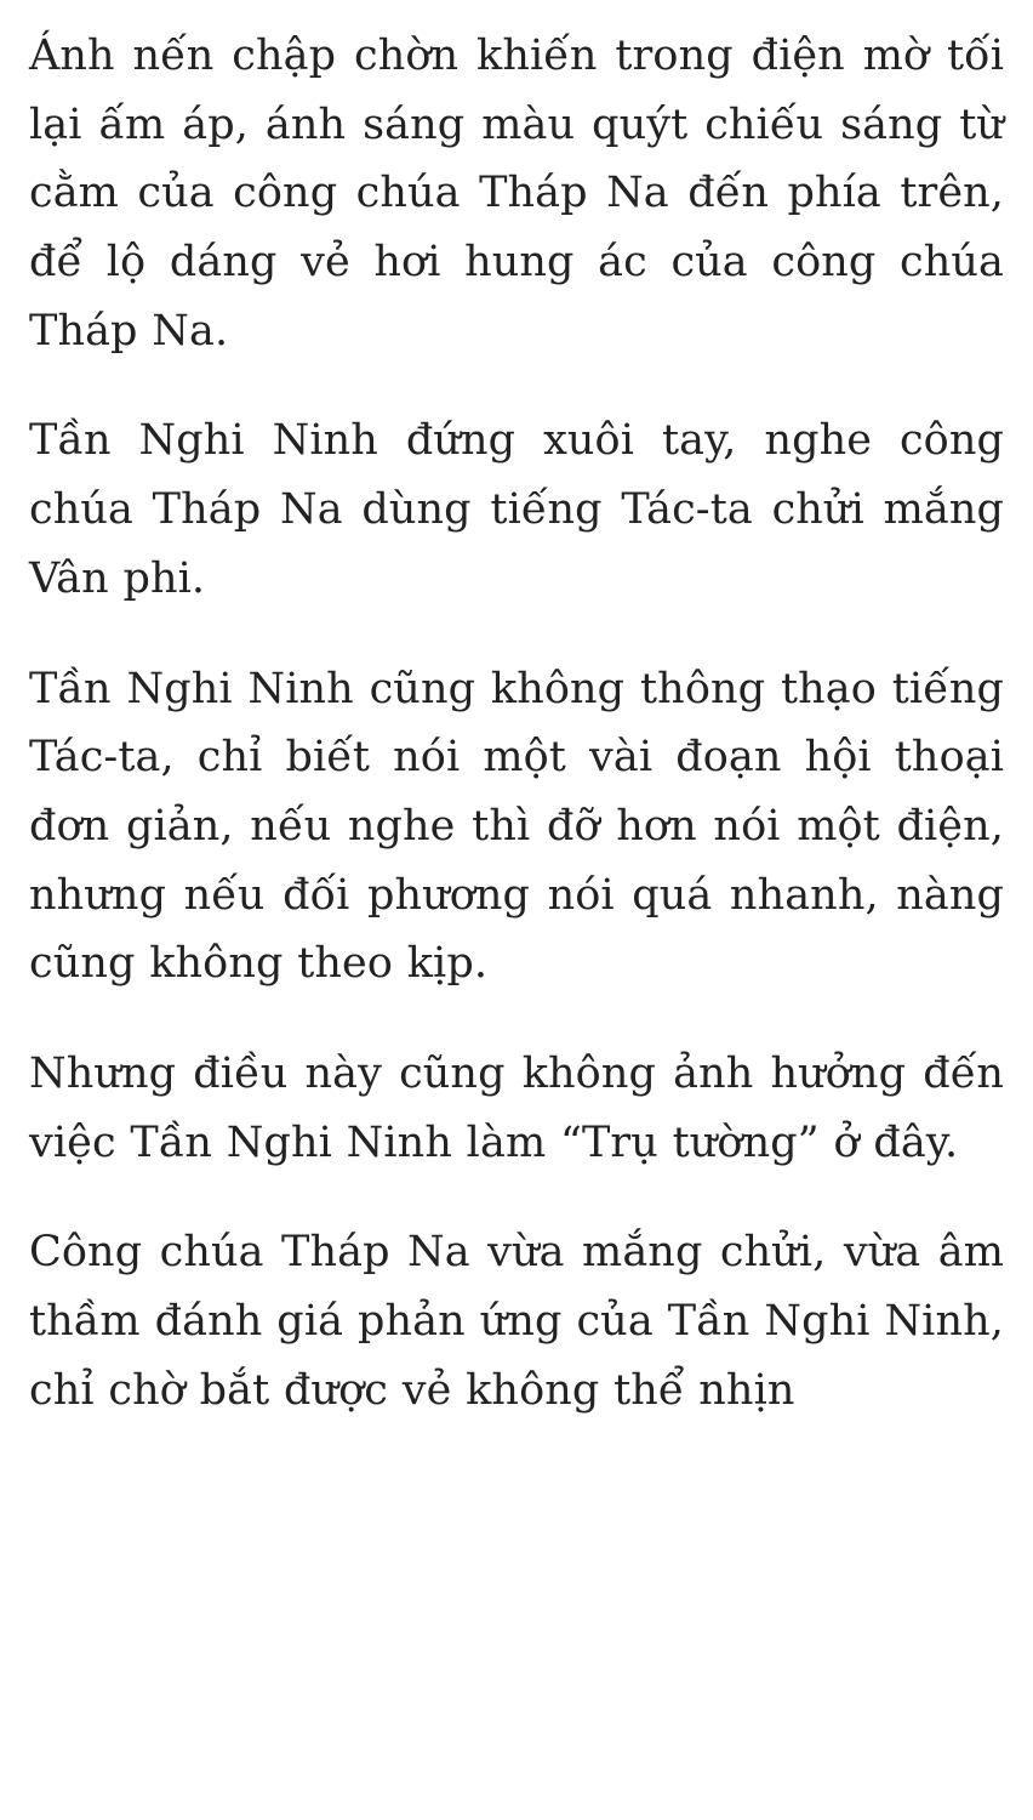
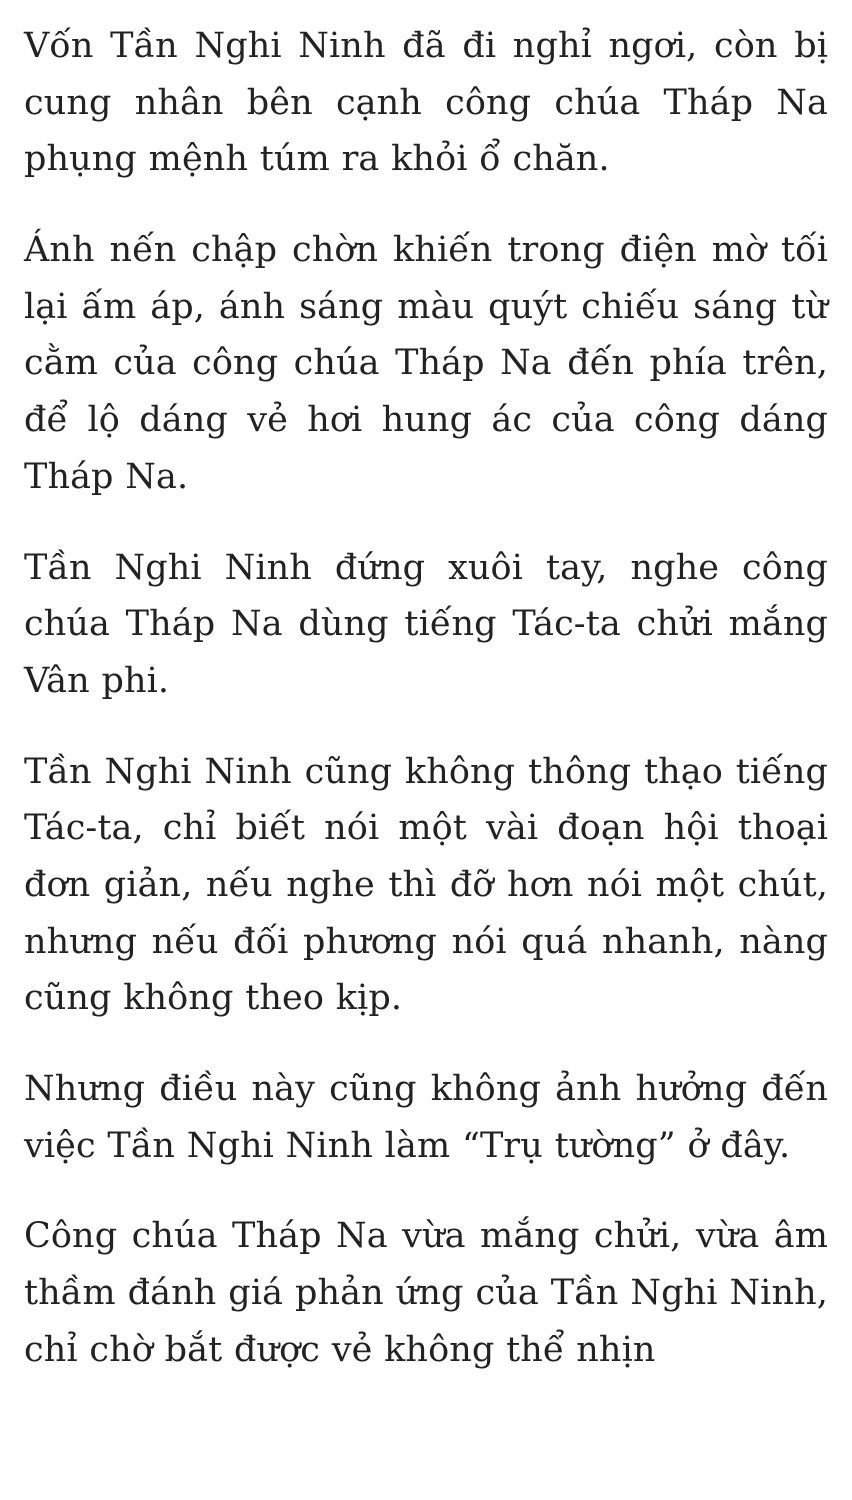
+ Vốn Tần Nghi Ninh đã đi nghỉ ngơi, còn bị cung nhân bên cạnh công chúa Tháp Na phụng mệnh túm ra khỏi ổ chăn.
- Ánh nến chập chờn khiến trong điện mờ tối lại ấm áp, ánh sáng màu quýt chiếu sáng từ cằm của công chúa Tháp Na đến phía trên, để lộ dáng vẻ hơi hung ác của công chúa Tháp Na.
+ Ánh nến chập chờn khiến trong điện mờ tối lại ấm áp, ánh sáng màu quýt chiếu sáng từ cằm của công chúa Tháp Na đến phía trên, để lộ dáng vẻ hơi hung ác của công dáng Tháp Na.
  Tần Nghi Ninh đứng xuôi tay, nghe công chúa Tháp Na dùng tiếng Tác-ta chửi mắng Vân phi.
- Tần Nghi Ninh cũng không thông thạo tiếng Tác-ta, chỉ biết nói một vài đoạn hội thoại đơn giản, nếu nghe thì đỡ hơn nói một điện, nhưng nếu đối phương nói quá nhanh, nàng cũng không theo kịp.
+ Tần Nghi Ninh cũng không thông thạo tiếng Tác-ta, chỉ biết nói một vài đoạn hội thoại đơn giản, nếu nghe thì đỡ hơn nói một chút, nhưng nếu đối phương nói quá nhanh, nàng cũng không theo kịp.
  Nhưng điều này cũng không ảnh hưởng đến việc Tần Nghi Ninh làm “Trụ tường” ở đây.
  Công chúa Tháp Na vừa mắng chửi, vừa âm thầm đánh giá phản ứng của Tần Nghi Ninh, chỉ chờ bắt được vẻ không thể nhịn
